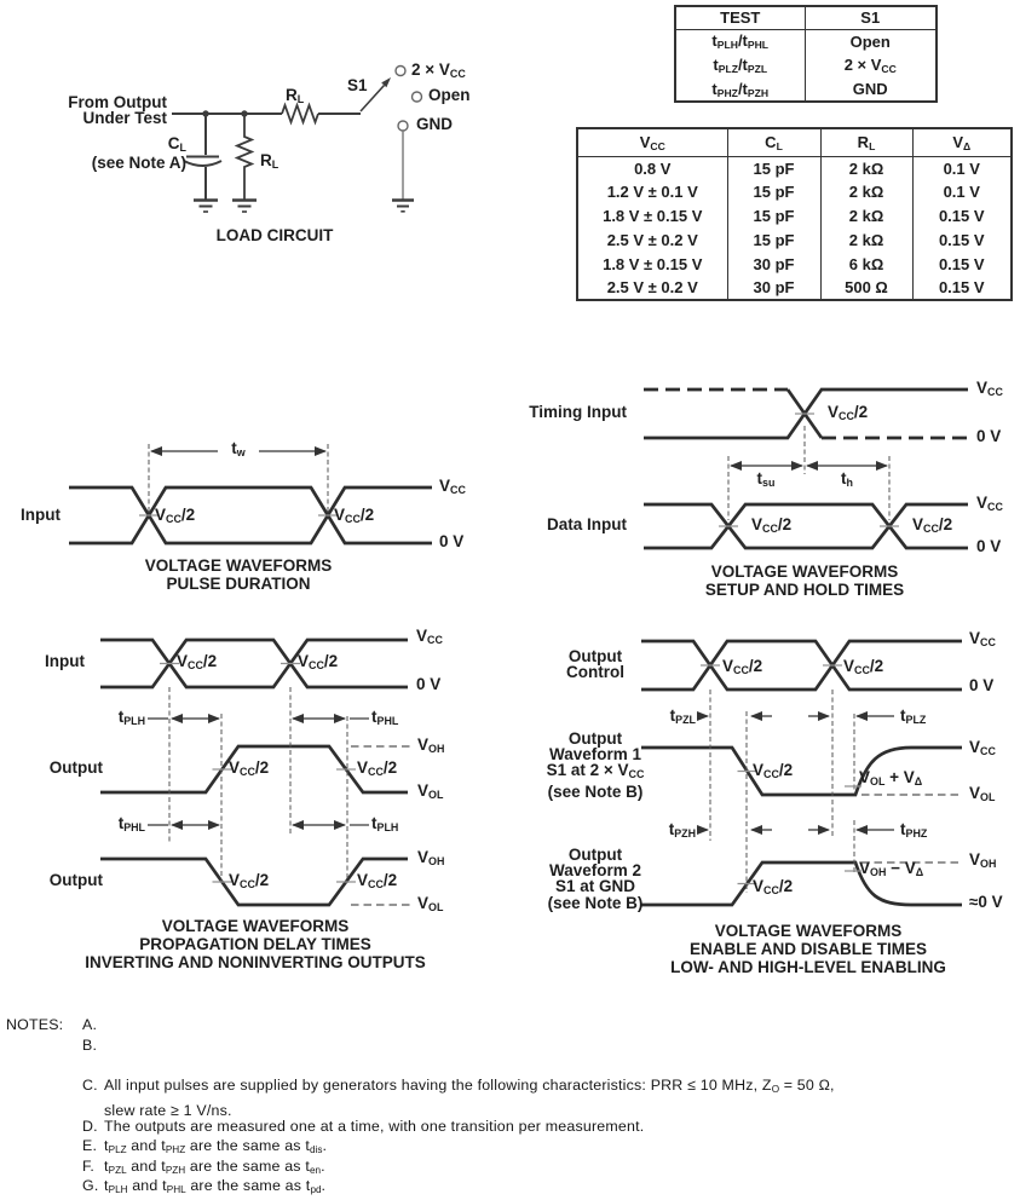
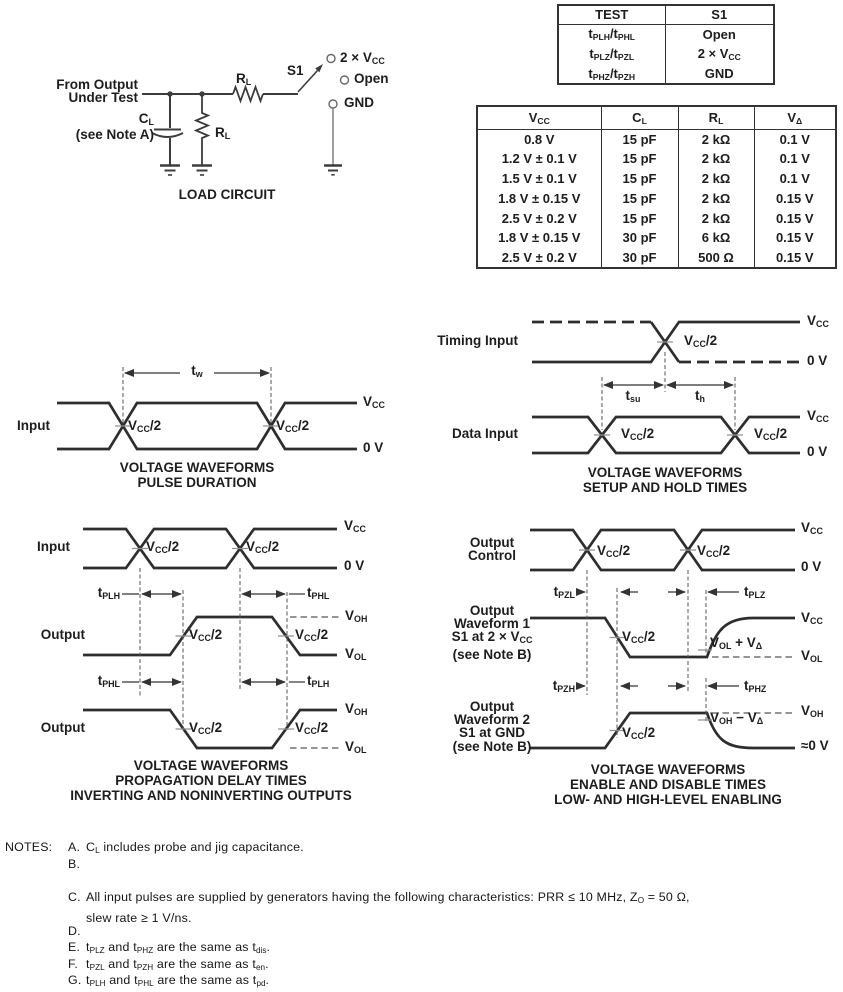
  From Output
  Under Test
  CL
  (see Note A)
  RL
  RL
  S1
  2 × VCC
  Open
  GND
  LOAD CIRCUIT
  TEST	S1
  tPLH/tPHL	Open
  tPLZ/tPZL	2 × VCC
  tPHZ/tPZH	GND
  VCC	CL	RL	VΔ
  0.8 V	15 pF	2 kΩ	0.1 V
  1.2 V ± 0.1 V	15 pF	2 kΩ	0.1 V
+ 1.5 V ± 0.1 V	15 pF	2 kΩ	0.1 V
  1.8 V ± 0.15 V	15 pF	2 kΩ	0.15 V
  2.5 V ± 0.2 V	15 pF	2 kΩ	0.15 V
  1.8 V ± 0.15 V	30 pF	6 kΩ	0.15 V
  2.5 V ± 0.2 V	30 pF	500 Ω	0.15 V
  Input
  VCC/2
  VCC/2
  tw
  VCC
  0 V
  VOLTAGE WAVEFORMS
  PULSE DURATION
  Timing Input
  Data Input
  VCC/2
  VCC/2
  VCC/2
  tsu
  th
  VCC
  0 V
  VCC
  0 V
  VOLTAGE WAVEFORMS
  SETUP AND HOLD TIMES
  Input
  Output
  Output
  VCC/2
  VCC/2
  VCC/2
  VCC/2
  VCC/2
  VCC/2
  tPLH
  tPHL
  tPHL
  tPLH
  VCC
  0 V
  VOH
  VOL
  VOH
  VOL
  VOLTAGE WAVEFORMS
  PROPAGATION DELAY TIMES
  INVERTING AND NONINVERTING OUTPUTS
  Output
  Control
  Output
  Waveform 1
  S1 at 2 × VCC
  (see Note B)
  Output
  Waveform 2
  S1 at GND
  (see Note B)
  VCC/2
  VCC/2
  VCC/2
  VCC/2
  tPZL
  tPLZ
  tPZH
  tPHZ
  VCC
  0 V
  VOL + VΔ
  VCC
  VOL
  VOH − VΔ
  VOH
  ≈0 V
  VOLTAGE WAVEFORMS
  ENABLE AND DISABLE TIMES
  LOW- AND HIGH-LEVEL ENABLING
  NOTES:
  A.
+ CL includes probe and jig capacitance.
  B.
  C.
  All input pulses are supplied by generators having the following characteristics: PRR ≤ 10 MHz, ZO = 50 Ω,
  slew rate ≥ 1 V/ns.
  D.
- The outputs are measured one at a time, with one transition per measurement.
  E.
  tPLZ and tPHZ are the same as tdis.
  F.
  tPZL and tPZH are the same as ten.
  G.
  tPLH and tPHL are the same as tpd.
